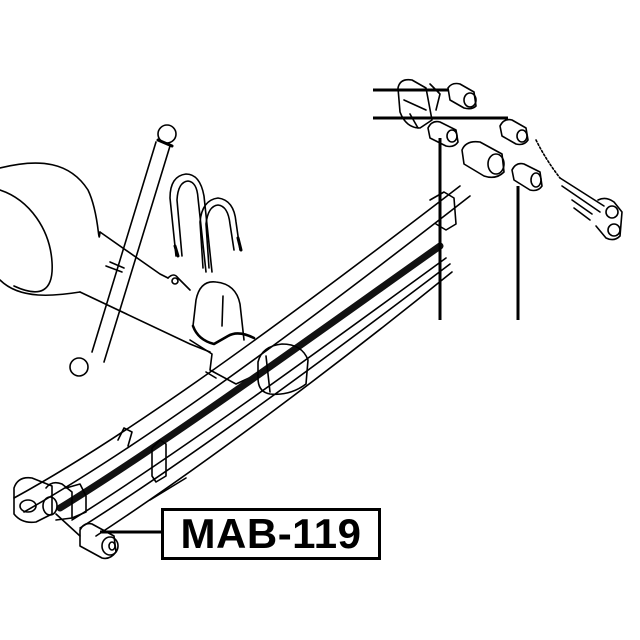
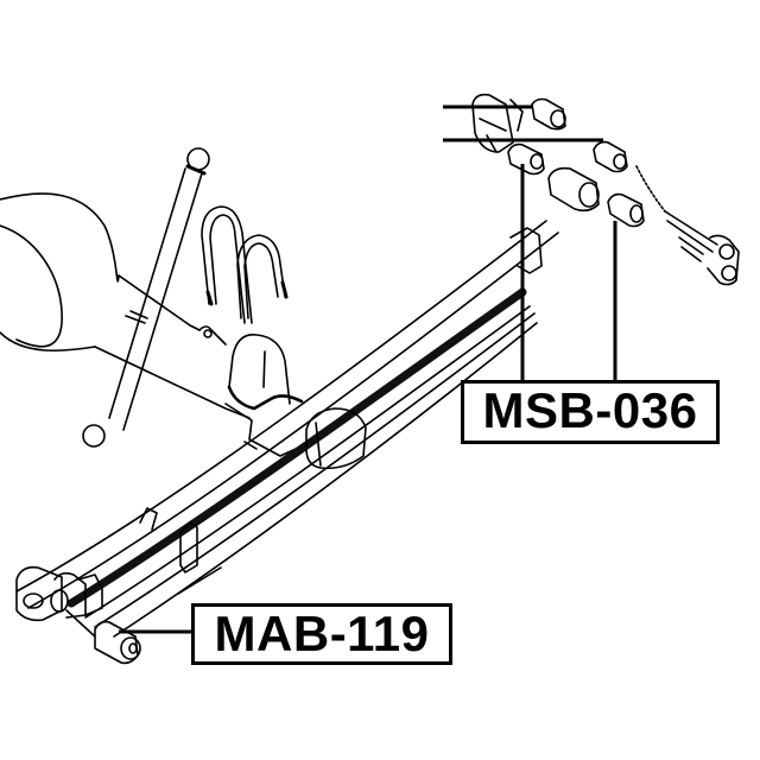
+ MSB-036
  MAB-119
